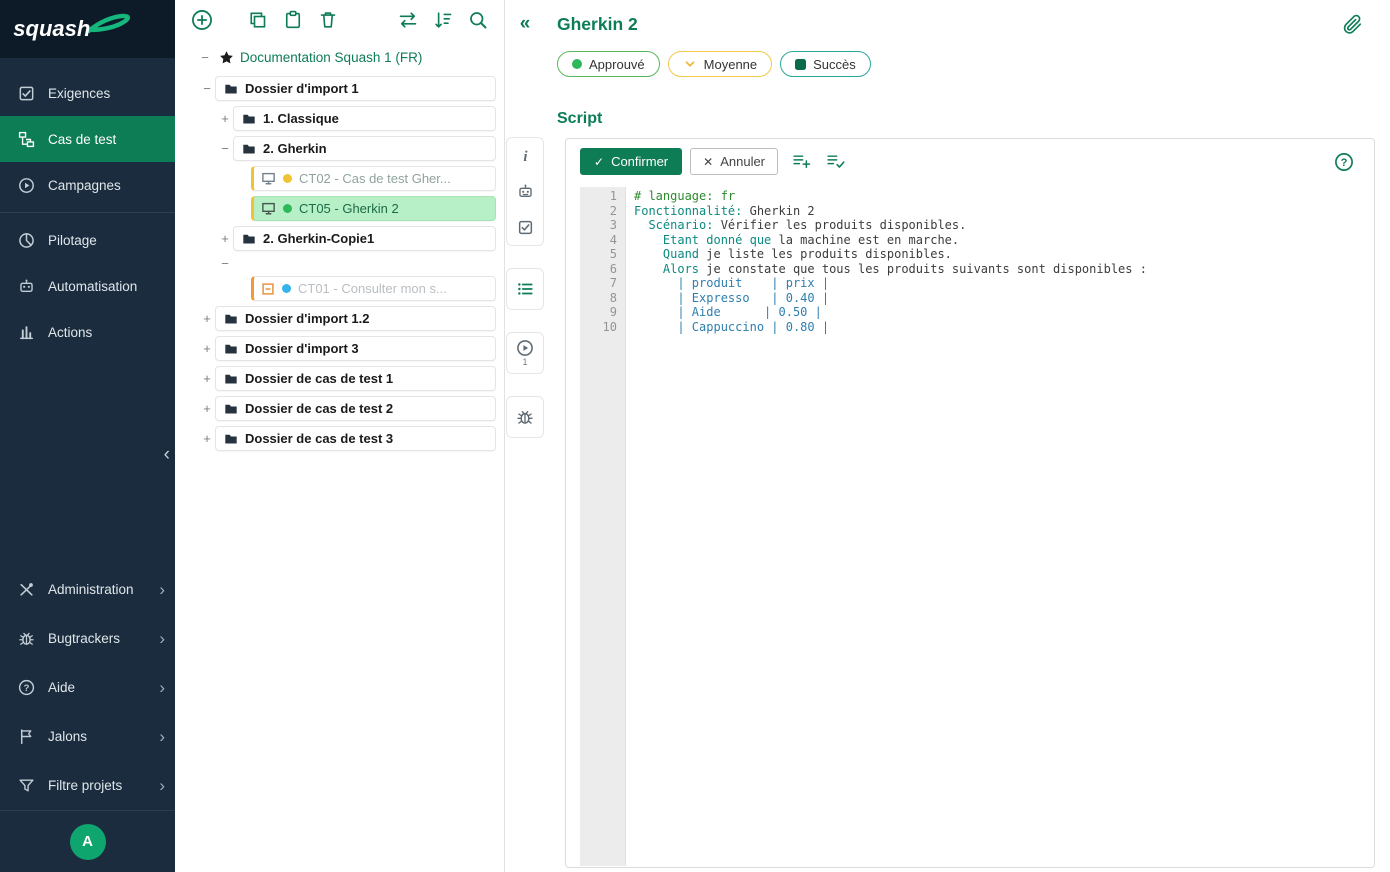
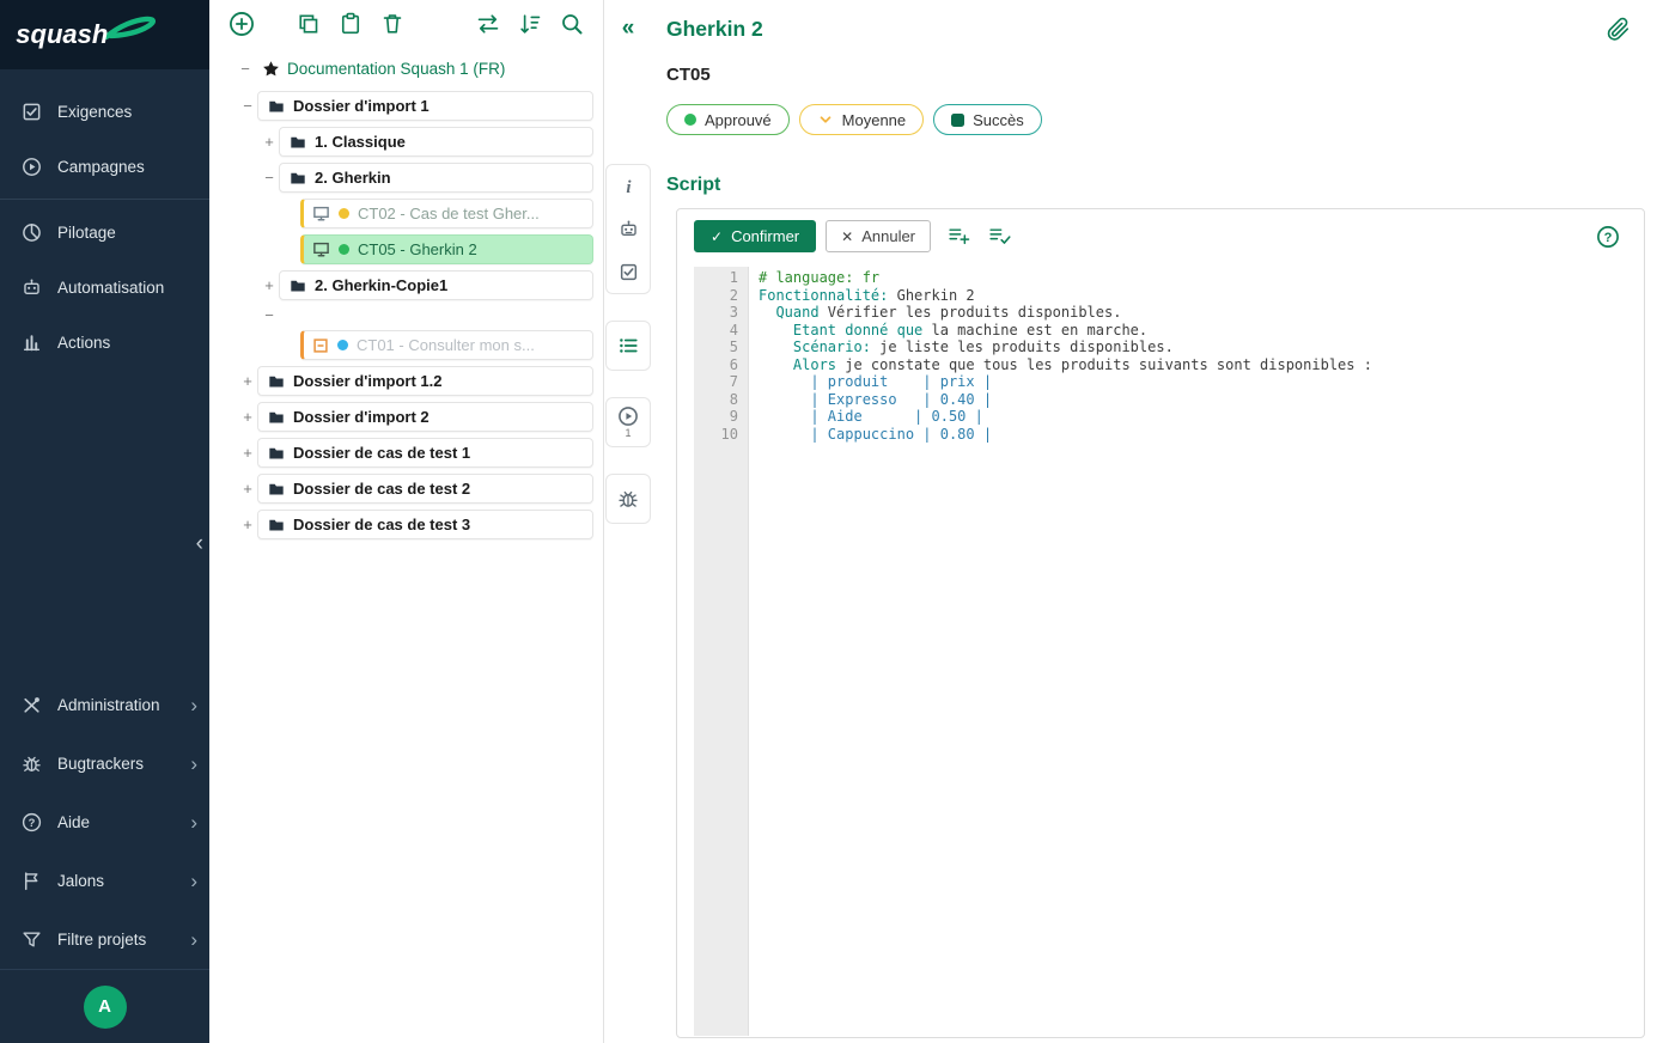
  squash
  Exigences
- Cas de test
  Campagnes
  Pilotage
  Automatisation
  Actions
  ‹
  Administration
  ›
  Bugtrackers
  ›
  ?
  Aide
  ›
  Jalons
  ›
  Filtre projets
  ›
  A
  −
  Documentation Squash 1 (FR)
  −
  Dossier d'import 1
  +
  1. Classique
  −
  2. Gherkin
  CT02 - Cas de test Gher...
  CT05 - Gherkin 2
  +
  2. Gherkin-Copie1
  −
  CT01 - Consulter mon s...
  +
  Dossier d'import 1.2
  +
- Dossier d'import 3
+ Dossier d'import 2
  +
  Dossier de cas de test 1
  +
  Dossier de cas de test 2
  +
  Dossier de cas de test 3
  «
  i
  1
  Gherkin 2
+ CT05
  Approuvé
  Moyenne
  Succès
  Script
  ✓
  Confirmer
  ✕
  Annuler
  ?
  1
  2
  3
  4
  5
  6
  7
  8
  9
  10
  # language: fr
  Fonctionnalité: Gherkin 2
- Scénario: Vérifier les produits disponibles.
+ Quand Vérifier les produits disponibles.
  Etant donné que la machine est en marche.
- Quand je liste les produits disponibles.
+ Scénario: je liste les produits disponibles.
  Alors je constate que tous les produits suivants sont disponibles :
  | produit | prix |
  | Expresso | 0.40 |
  | Aide | 0.50 |
  | Cappuccino | 0.80 |
